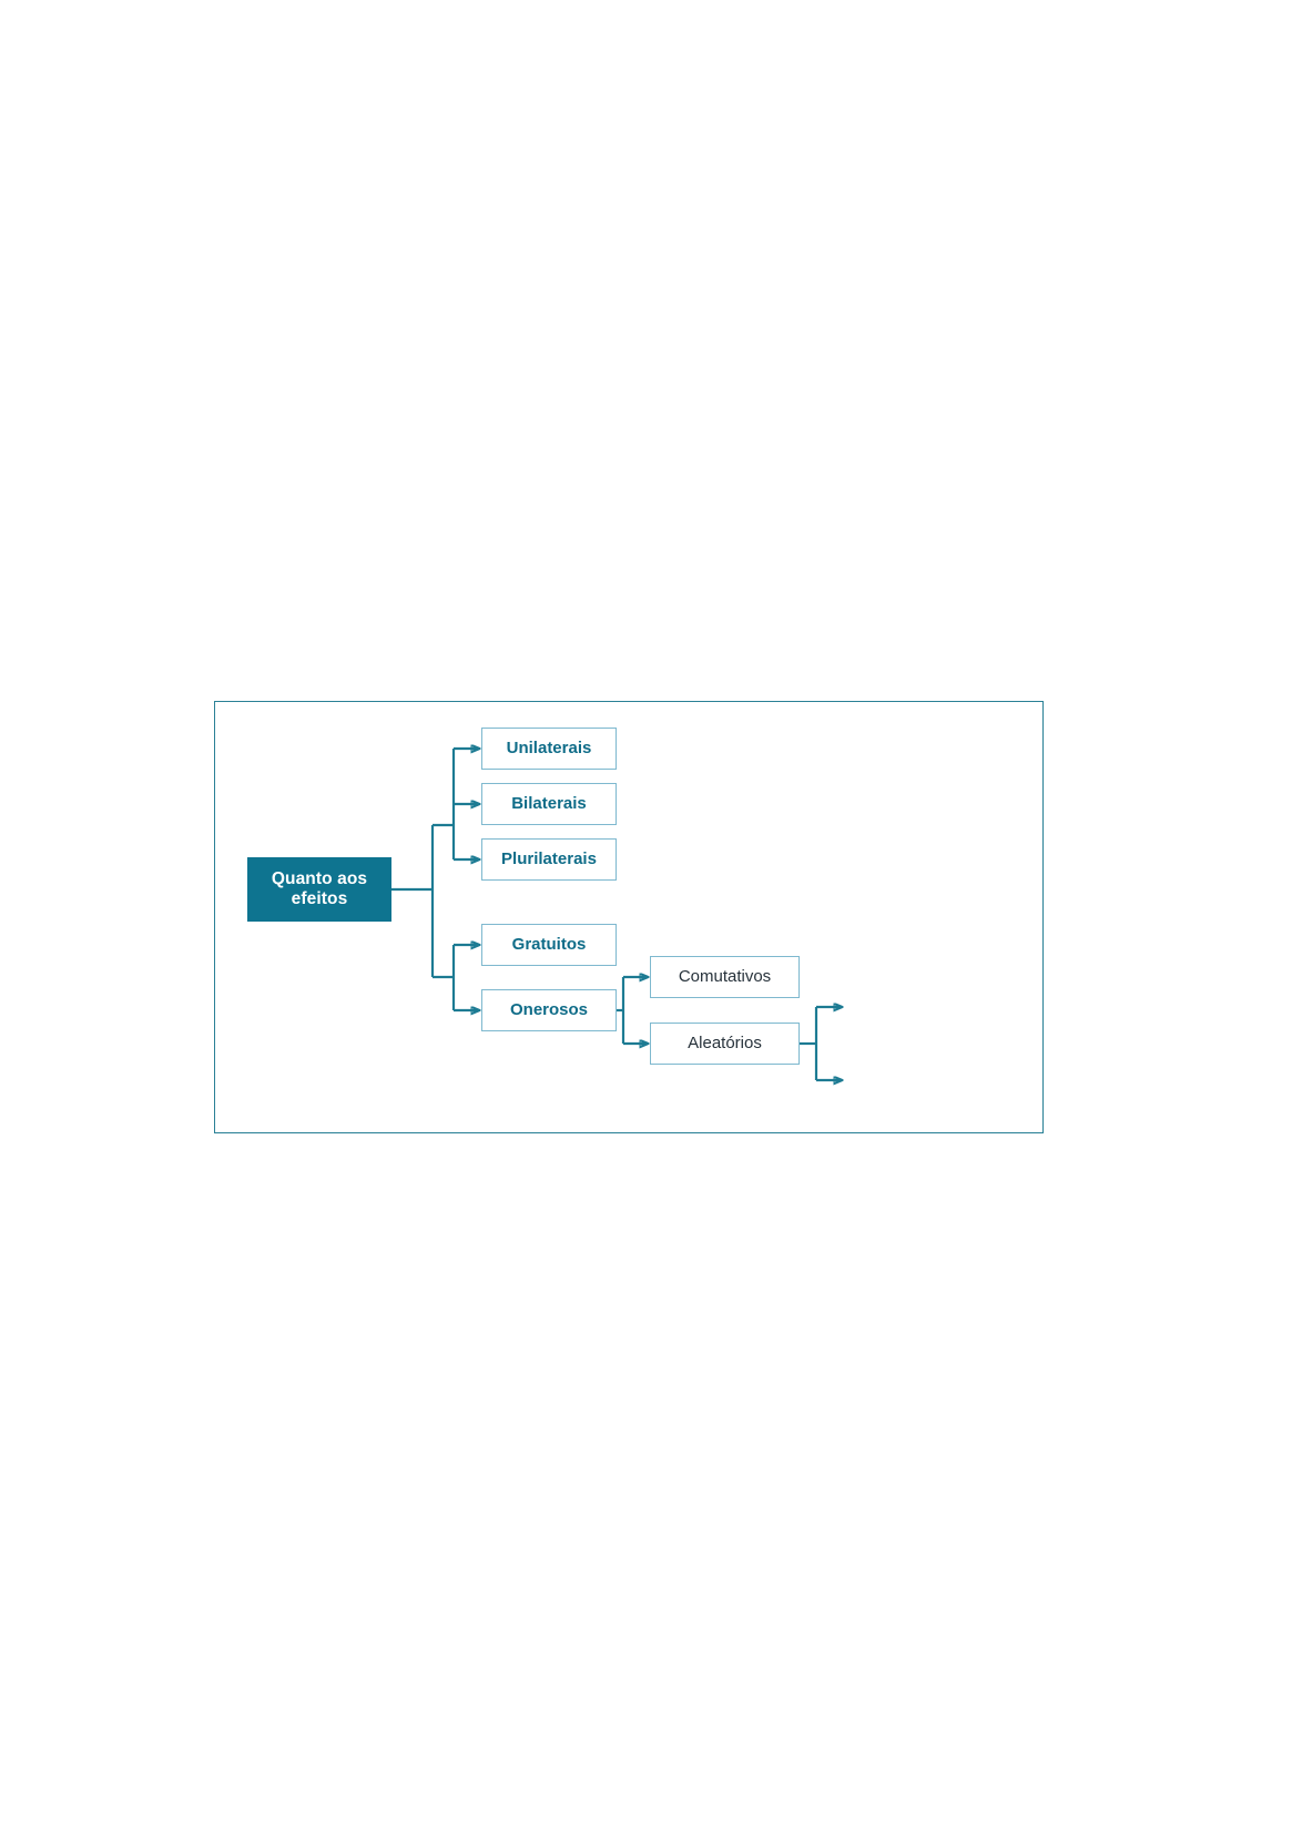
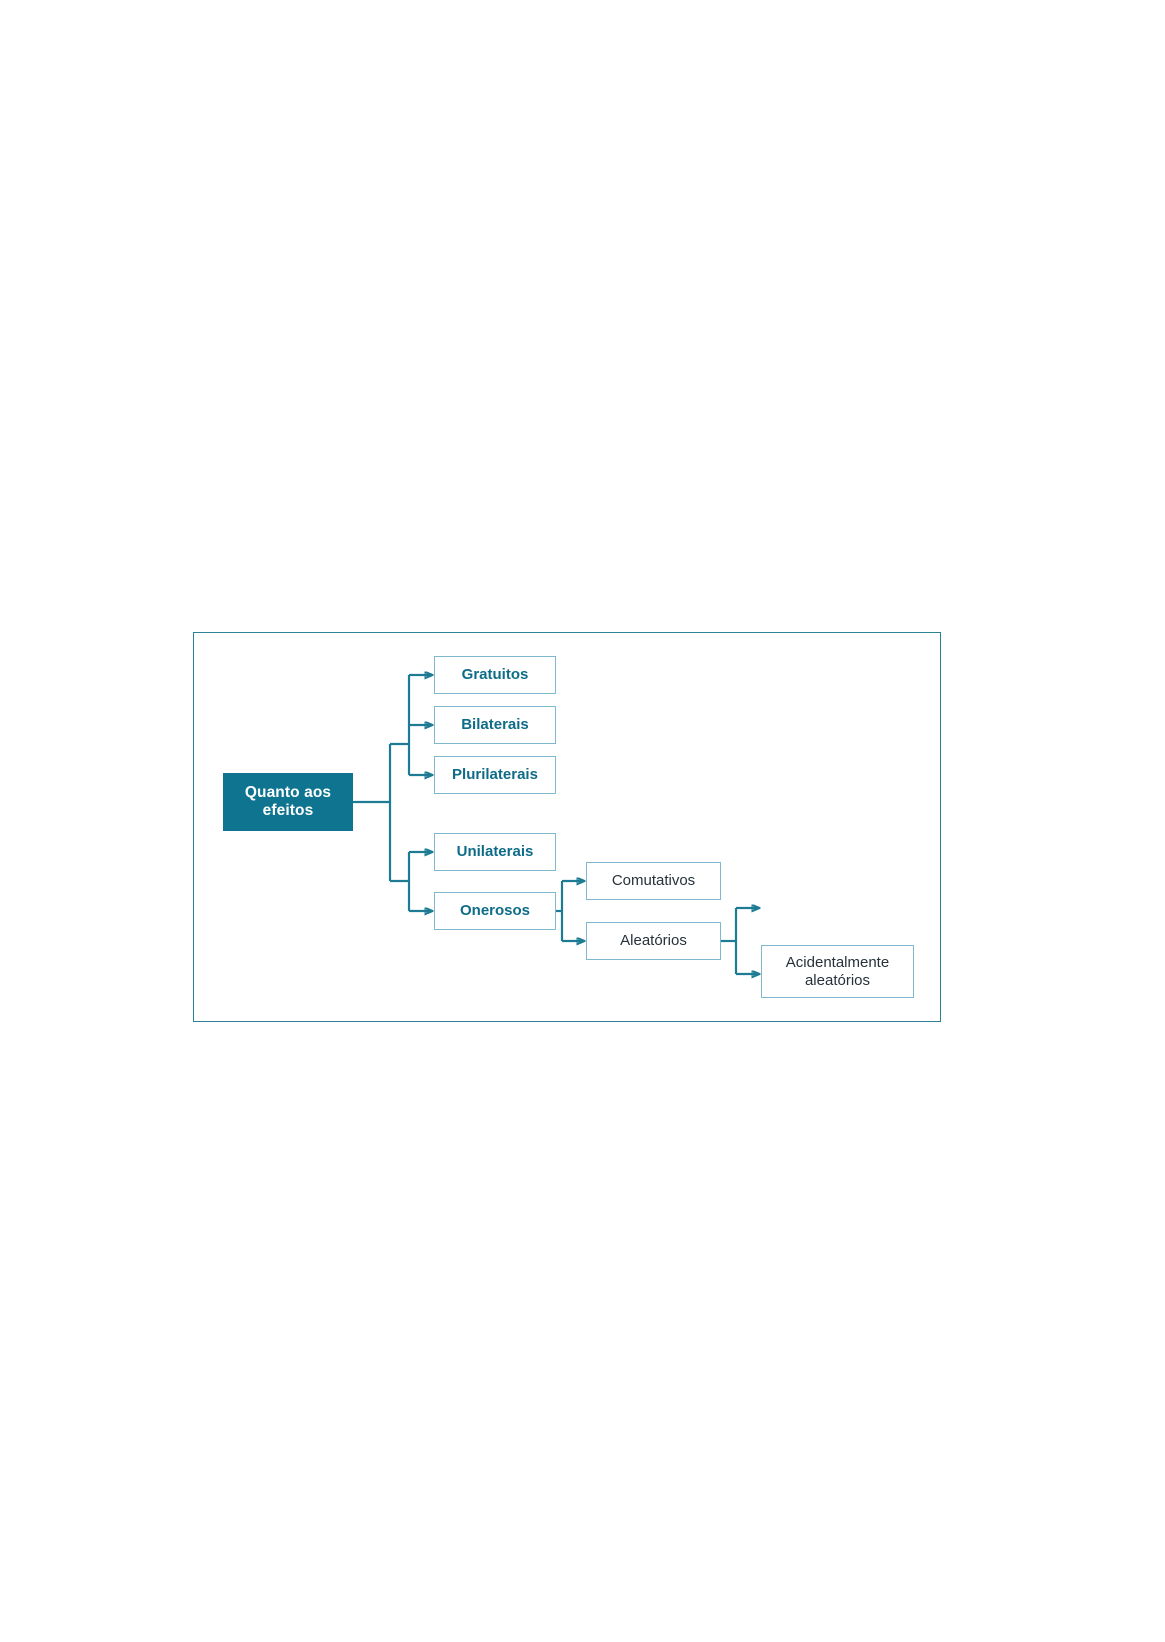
  Quanto aos efeitos
- Unilaterais
+ Gratuitos
  Bilaterais
  Plurilaterais
- Gratuitos
+ Unilaterais
  Onerosos
  Comutativos
  Aleatórios
+ Acidentalmente aleatórios
